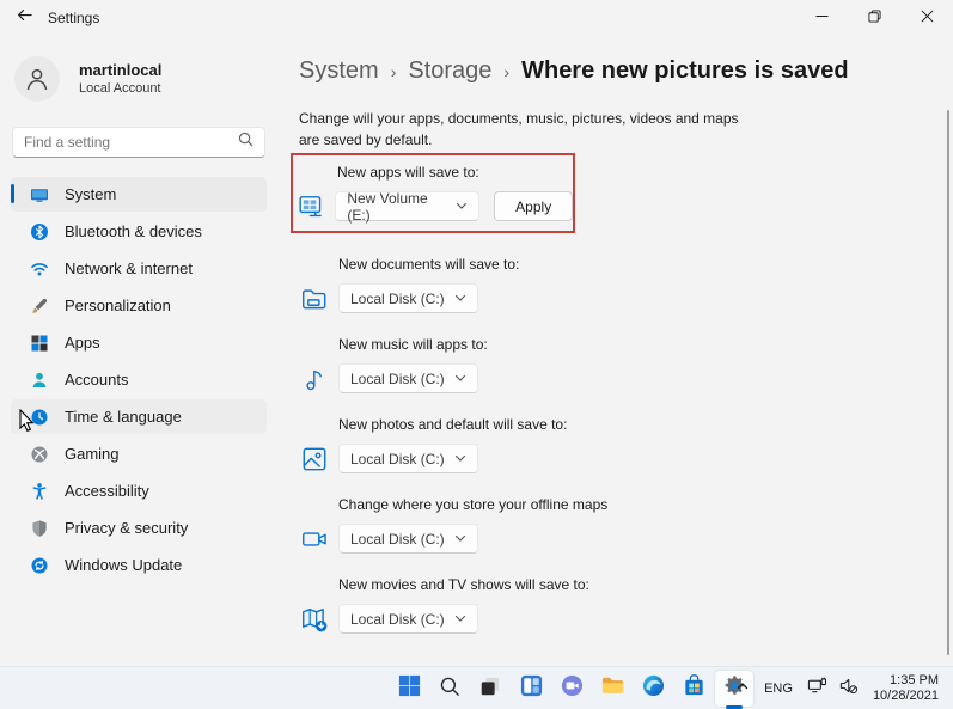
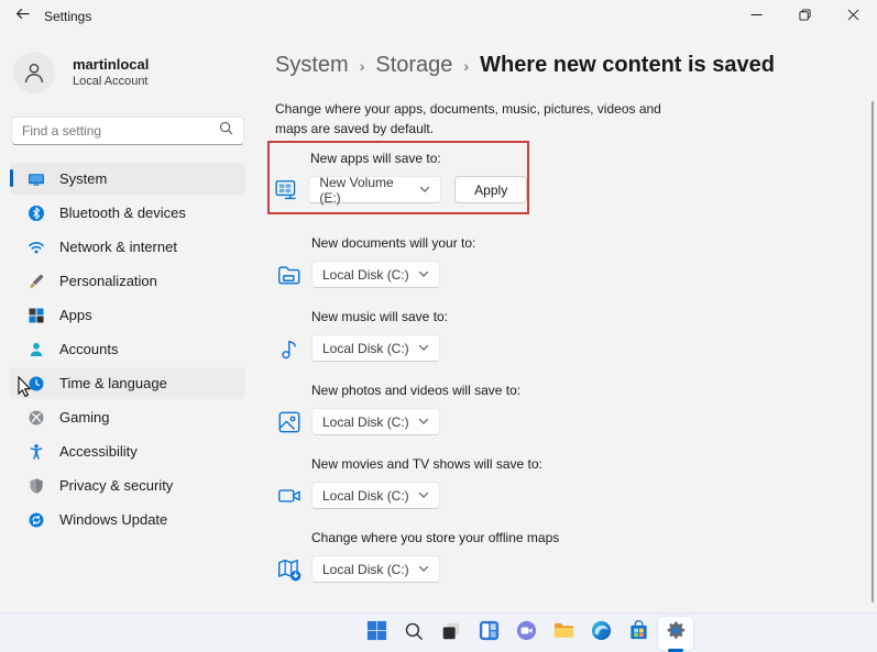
  Settings
  martinlocal
  Local Account
  Find a setting
  System
  Bluetooth & devices
  Network & internet
  Personalization
  Apps
  Accounts
  Time & language
  Gaming
  Accessibility
  Privacy & security
  Windows Update
  System
  ›
  Storage
  ›
- Where new pictures is saved
+ Where new content is saved
- Change will your apps, documents, music, pictures, videos and maps are saved by default.
+ Change where your apps, documents, music, pictures, videos and maps are saved by default.
  New apps will save to:
  New Volume (E:)
  Apply
- New documents will save to:
+ New documents will your to:
  Local Disk (C:)
- New music will apps to:
+ New music will save to:
  Local Disk (C:)
- New photos and default will save to:
+ New photos and videos will save to:
  Local Disk (C:)
- Change where you store your offline maps
+ New movies and TV shows will save to:
  Local Disk (C:)
- New movies and TV shows will save to:
+ Change where you store your offline maps
  Local Disk (C:)
- ENG
- 1:35 PM
- 10/28/2021
